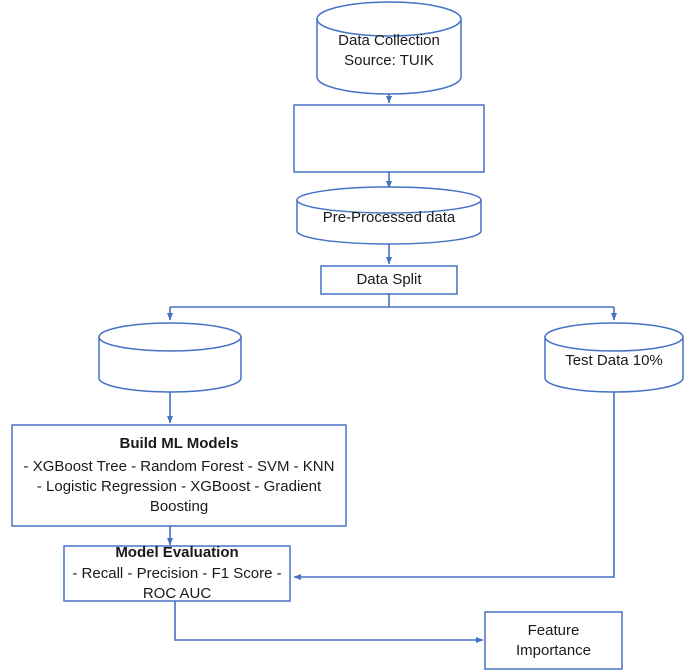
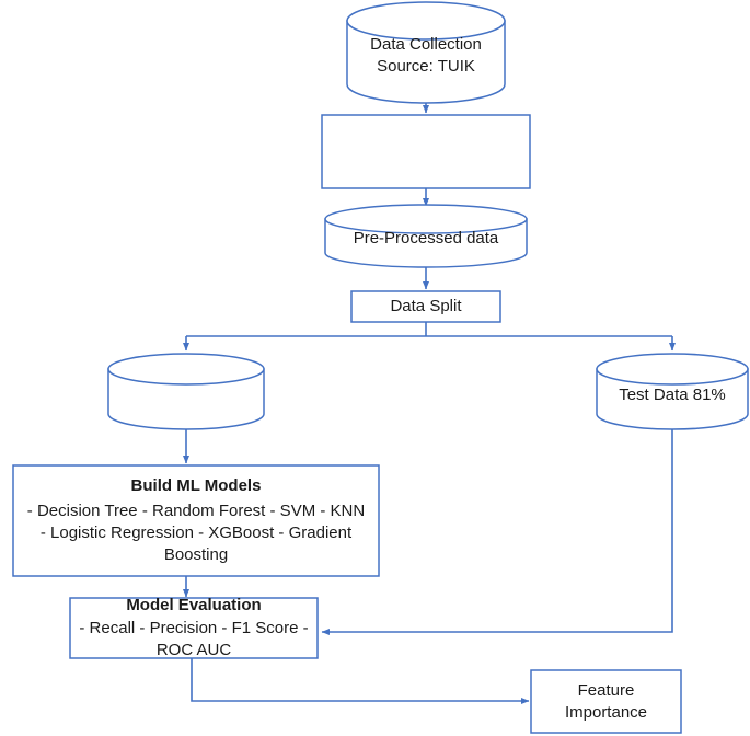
  Data Collection
  Source: TUIK
  Pre-Processed data
  Data Split
- Test Data 10%
+ Test Data 81%
  Build ML Models
- - XGBoost Tree - Random Forest - SVM - KNN - Logistic Regression - XGBoost - Gradient Boosting
+ - Decision Tree - Random Forest - SVM - KNN - Logistic Regression - XGBoost - Gradient Boosting
  Model Evaluation
  - Recall - Precision - F1 Score - ROC AUC
  Feature
  Importance
